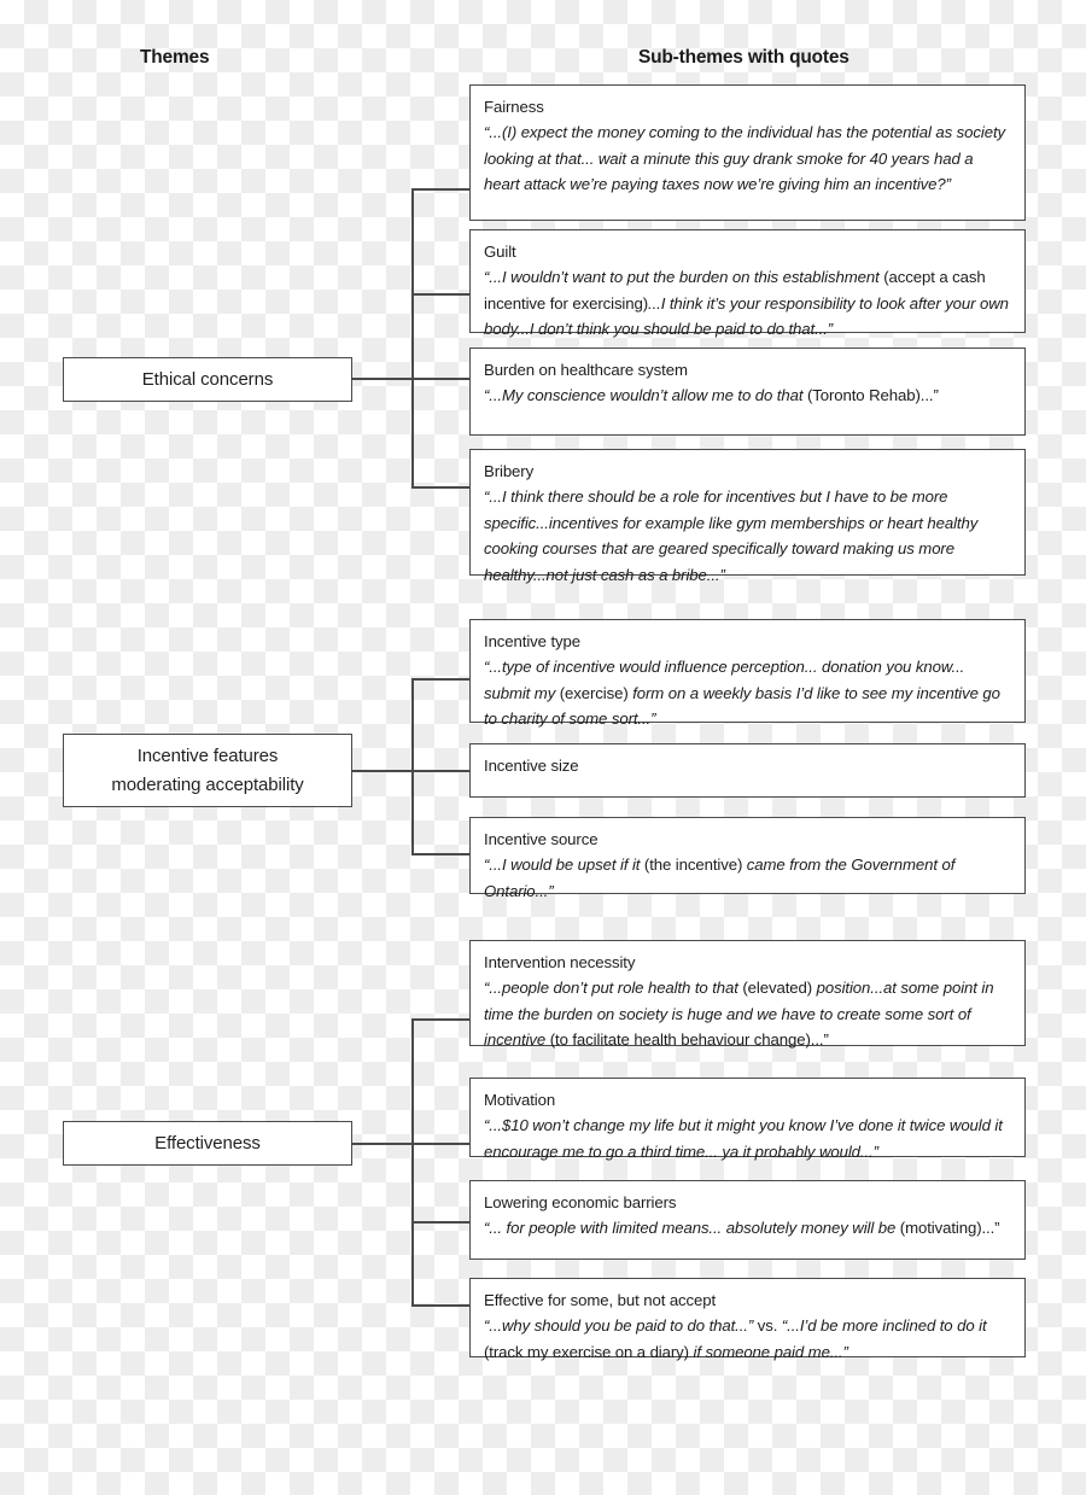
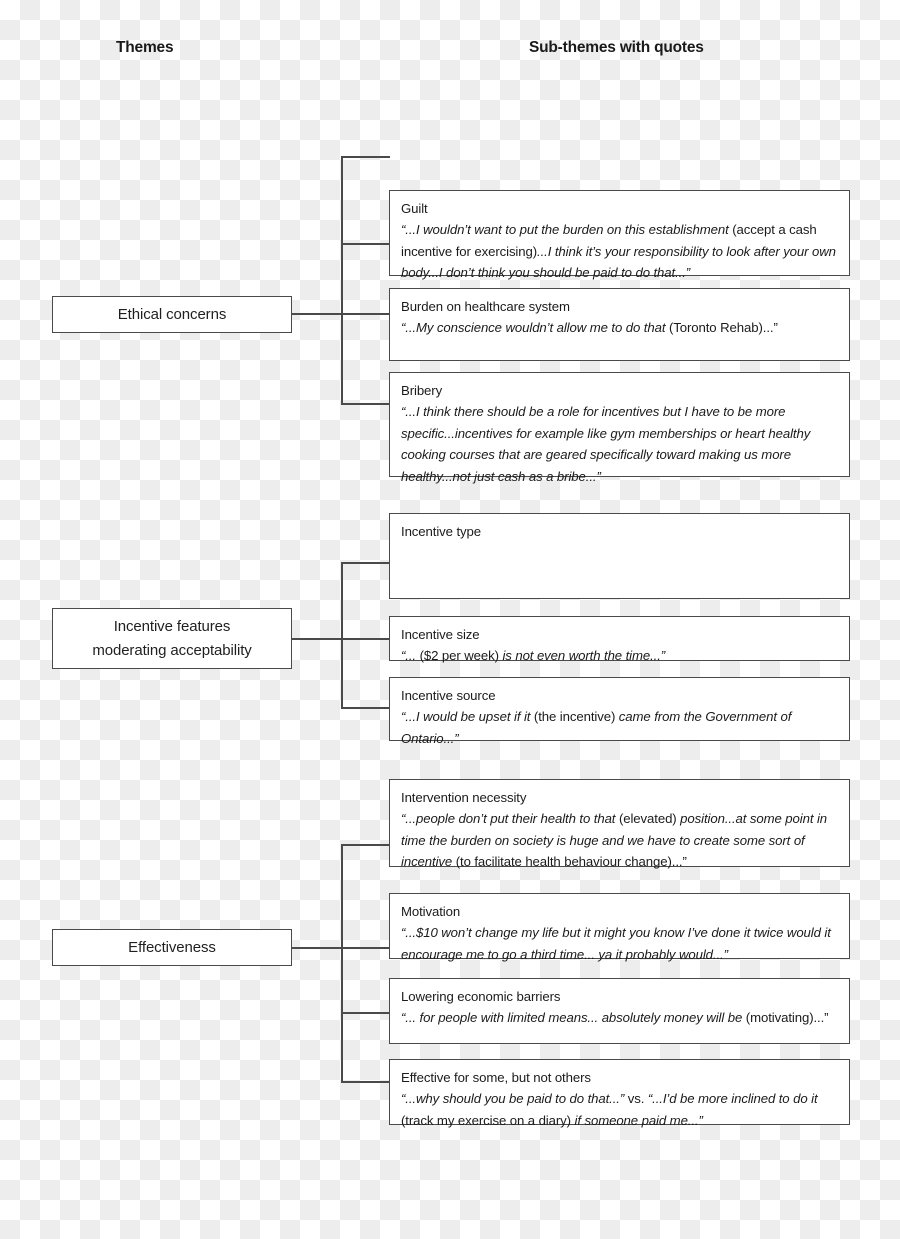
  Themes
  Sub-themes with quotes
  Ethical concerns
- Fairness
- “...(I) expect the money coming to the individual has the potential as society looking at that... wait a minute this guy drank smoke for 40 years had a heart attack we’re paying taxes now we’re giving him an incentive?”
  Guilt
  “...I wouldn’t want to put the burden on this establishment (accept a cash incentive for exercising)...I think it’s your responsibility to look after your own body...I don’t think you should be paid to do that...”
  Burden on healthcare system
  “...My conscience wouldn’t allow me to do that (Toronto Rehab)...”
  Bribery
  “...I think there should be a role for incentives but I have to be more specific...incentives for example like gym memberships or heart healthy cooking courses that are geared specifically toward making us more healthy...not just cash as a bribe...”
  Incentive features
  moderating acceptability
  Incentive type
- “...type of incentive would influence perception... donation you know... submit my (exercise) form on a weekly basis I’d like to see my incentive go to charity of some sort...”
  Incentive size
+ “... ($2 per week) is not even worth the time...”
  Incentive source
  “...I would be upset if it (the incentive) came from the Government of Ontario...”
  Effectiveness
  Intervention necessity
- “...people don’t put role health to that (elevated) position...at some point in time the burden on society is huge and we have to create some sort of incentive (to facilitate health behaviour change)...”
+ “...people don’t put their health to that (elevated) position...at some point in time the burden on society is huge and we have to create some sort of incentive (to facilitate health behaviour change)...”
  Motivation
  “...$10 won’t change my life but it might you know I’ve done it twice would it encourage me to go a third time... ya it probably would...”
  Lowering economic barriers
  “... for people with limited means... absolutely money will be (motivating)...”
- Effective for some, but not accept
+ Effective for some, but not others
  “...why should you be paid to do that...” vs. “...I’d be more inclined to do it (track my exercise on a diary) if someone paid me...”
